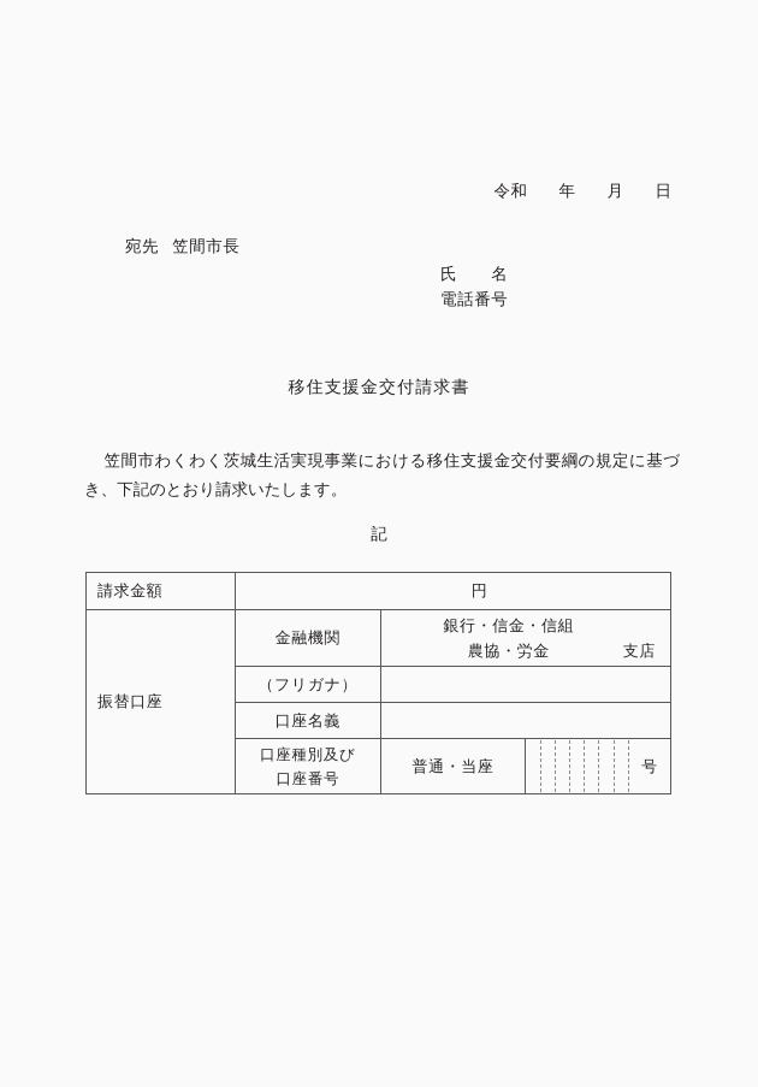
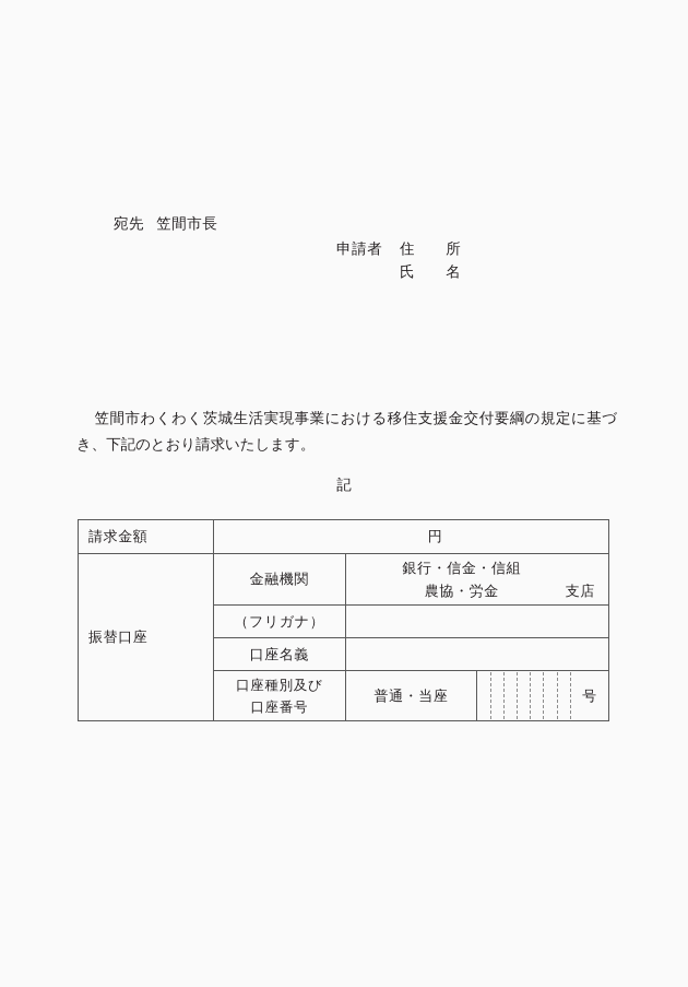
- 令和 年 月 日
  宛先 笠間市長
+ 申請者 住 所
  氏 名
- 電話番号
- 移住支援金交付請求書
  笠間市わくわく茨城生活実現事業における移住支援金交付要綱の規定に基づき、下記のとおり請求いたします。
  記
  請求金額	円
  振替口座	金融機関	銀行・信金・信組 農協・労金 支店
  （フリガナ）
  口座名義
  口座種別及び 口座番号	普通・当座	号
